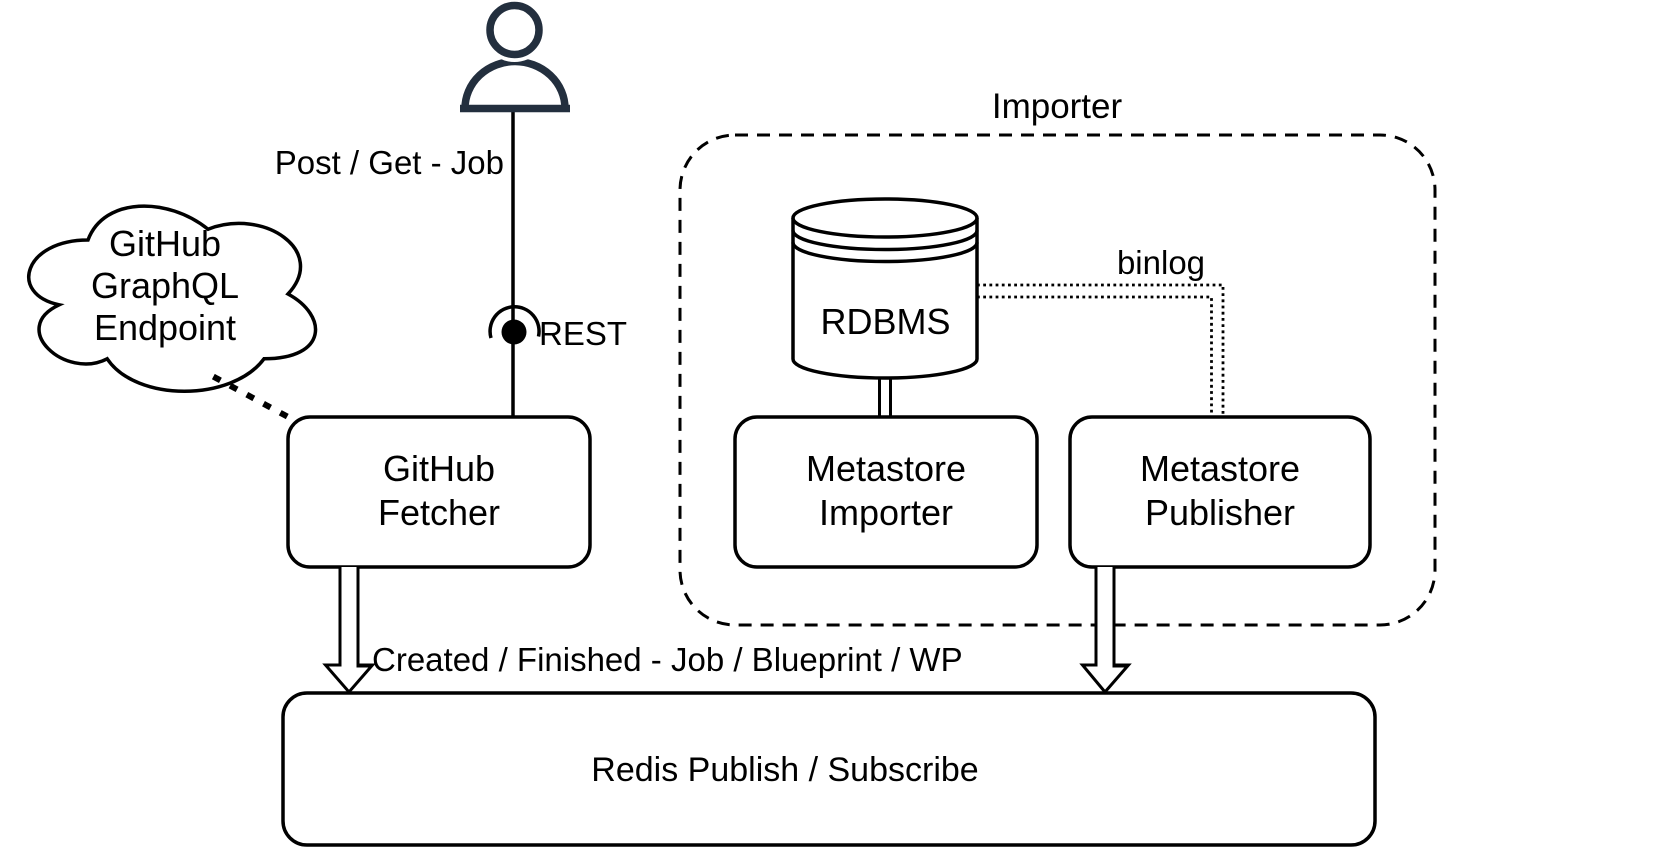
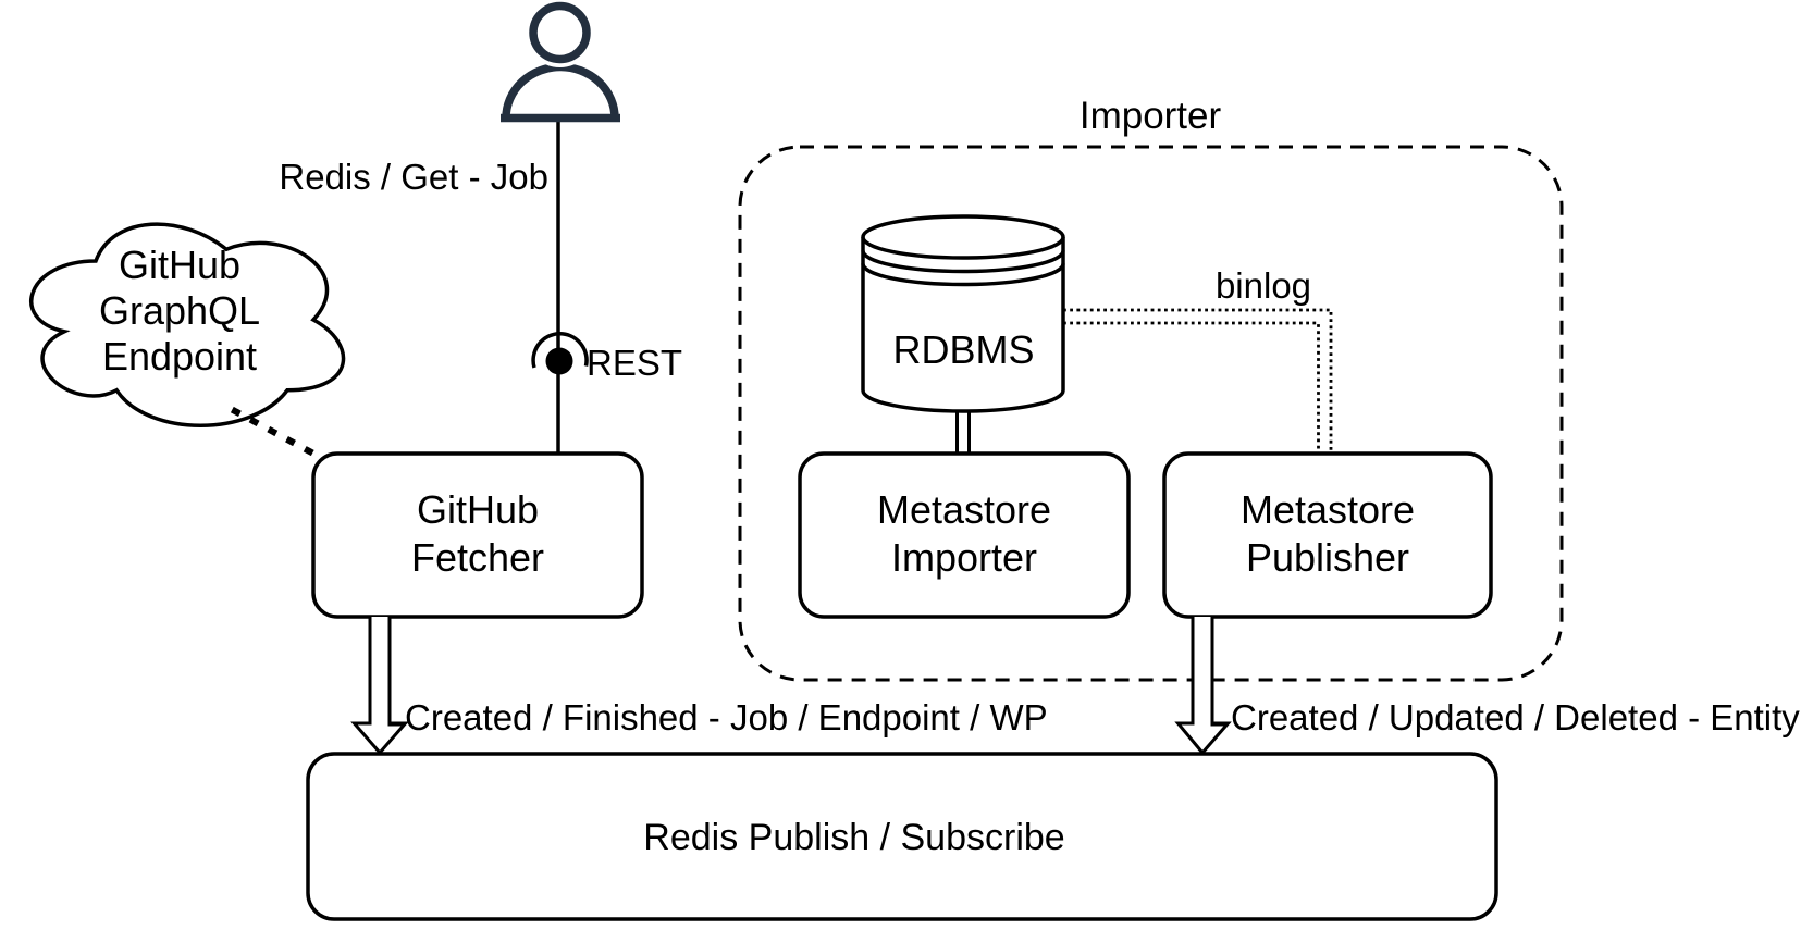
- Post / Get - Job
+ Redis / Get - Job
  REST
  GitHub
  GraphQL
  Endpoint
  GitHub
  Fetcher
  Importer
  RDBMS
  binlog
  Metastore
  Importer
  Metastore
  Publisher
- Created / Finished - Job / Blueprint / WP
+ Created / Finished - Job / Endpoint / WP
+ Created / Updated / Deleted - Entity
  Redis Publish / Subscribe
